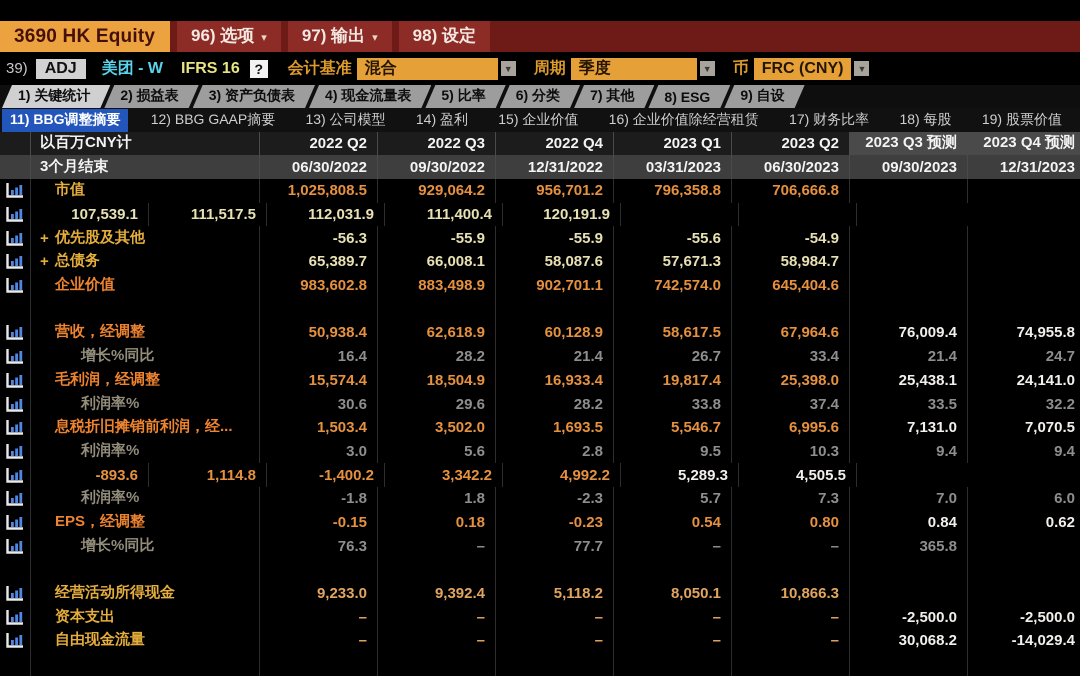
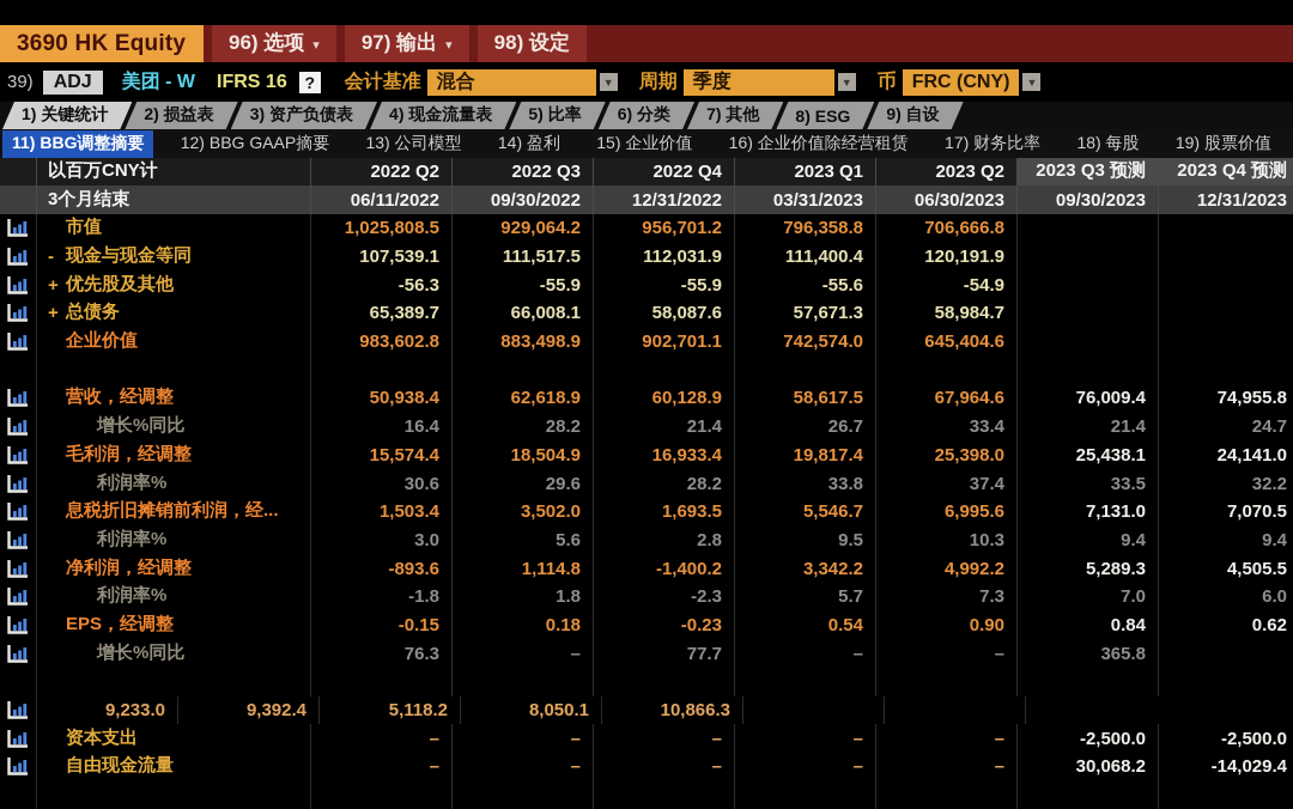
  3690 HK Equity
  96) 选项
  ▾
  97) 输出
  ▾
  98) 设定
  39)
  ADJ
  美团 - W
  IFRS 16
  ?
  会计基准
  混合
  ▼
  周期
  季度
  ▼
  币
  FRC (CNY)
  ▼
  1) 关键统计
  2) 损益表
  3) 资产负债表
  4) 现金流量表
  5) 比率
  6) 分类
  7) 其他
  8) ESG
  9) 自设
  11) BBG调整摘要
  12) BBG GAAP摘要
  13) 公司模型
  14) 盈利
  15) 企业价值
  16) 企业价值除经营租赁
  17) 财务比率
  18) 每股
  19) 股票价值
  以百万CNY计
  2022 Q2
  2022 Q3
  2022 Q4
  2023 Q1
  2023 Q2
  2023 Q3 预测
  2023 Q4 预测
  3个月结束
- 06/30/2022
+ 06/11/2022
  09/30/2022
  12/31/2022
  03/31/2023
  06/30/2023
  09/30/2023
  12/31/2023
  市值
  1,025,808.5
  929,064.2
  956,701.2
  796,358.8
  706,666.8
+ -
+ 现金与现金等同
  107,539.1
  111,517.5
  112,031.9
  111,400.4
  120,191.9
  +
  优先股及其他
  -56.3
  -55.9
  -55.9
  -55.6
  -54.9
  +
  总债务
  65,389.7
  66,008.1
  58,087.6
  57,671.3
  58,984.7
  企业价值
  983,602.8
  883,498.9
  902,701.1
  742,574.0
  645,404.6
  营收，经调整
  50,938.4
  62,618.9
  60,128.9
  58,617.5
  67,964.6
  76,009.4
  74,955.8
  增长%同比
  16.4
  28.2
  21.4
  26.7
  33.4
  21.4
  24.7
  毛利润，经调整
  15,574.4
  18,504.9
  16,933.4
  19,817.4
  25,398.0
  25,438.1
  24,141.0
  利润率%
  30.6
  29.6
  28.2
  33.8
  37.4
  33.5
  32.2
  息税折旧摊销前利润，经...
  1,503.4
  3,502.0
  1,693.5
  5,546.7
  6,995.6
  7,131.0
  7,070.5
  利润率%
  3.0
  5.6
  2.8
  9.5
  10.3
  9.4
  9.4
+ 净利润，经调整
  -893.6
  1,114.8
  -1,400.2
  3,342.2
  4,992.2
  5,289.3
  4,505.5
  利润率%
  -1.8
  1.8
  -2.3
  5.7
  7.3
  7.0
  6.0
  EPS，经调整
  -0.15
  0.18
  -0.23
  0.54
- 0.80
+ 0.90
  0.84
  0.62
  增长%同比
  76.3
  –
  77.7
  –
  –
  365.8
- 经营活动所得现金
  9,233.0
  9,392.4
  5,118.2
  8,050.1
  10,866.3
  资本支出
  –
  –
  –
  –
  –
  -2,500.0
  -2,500.0
  自由现金流量
  –
  –
  –
  –
  –
  30,068.2
  -14,029.4
